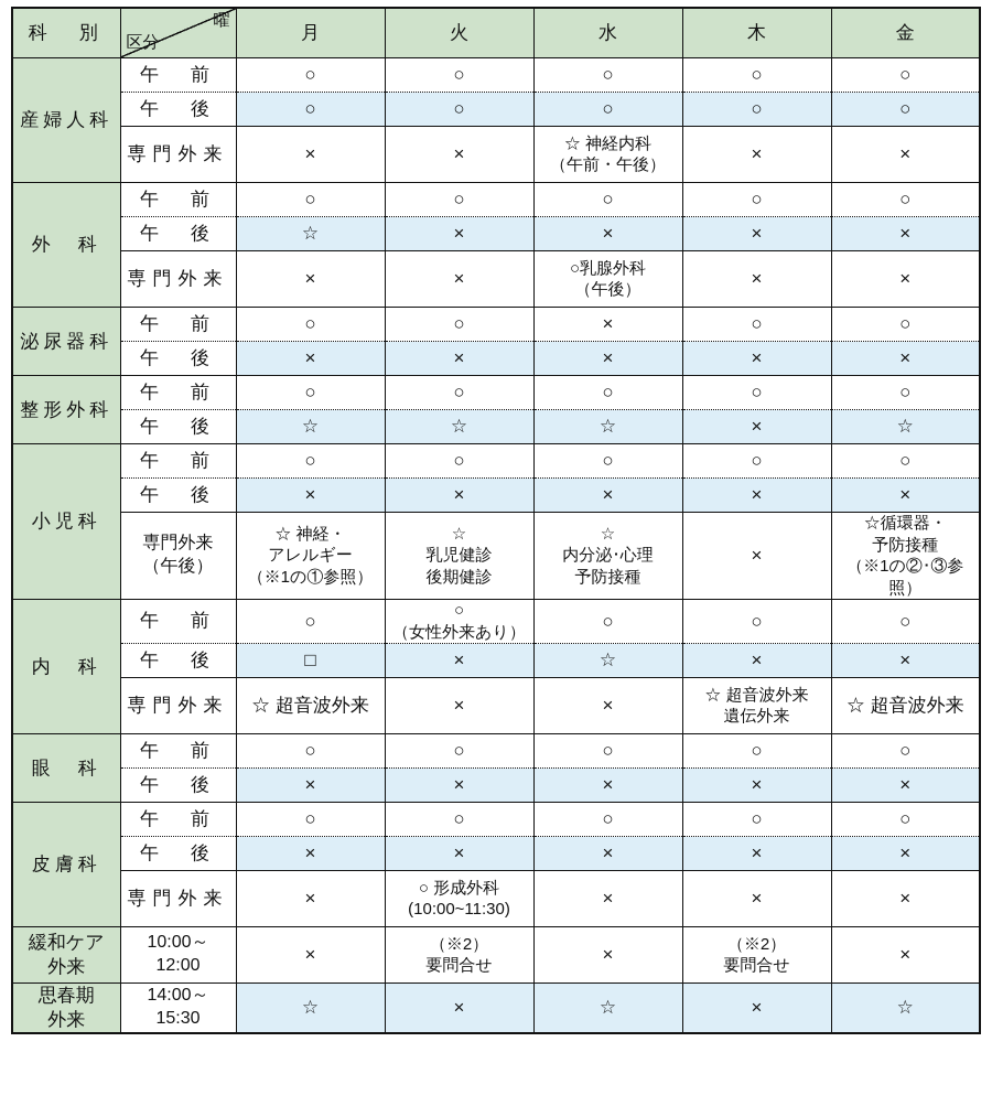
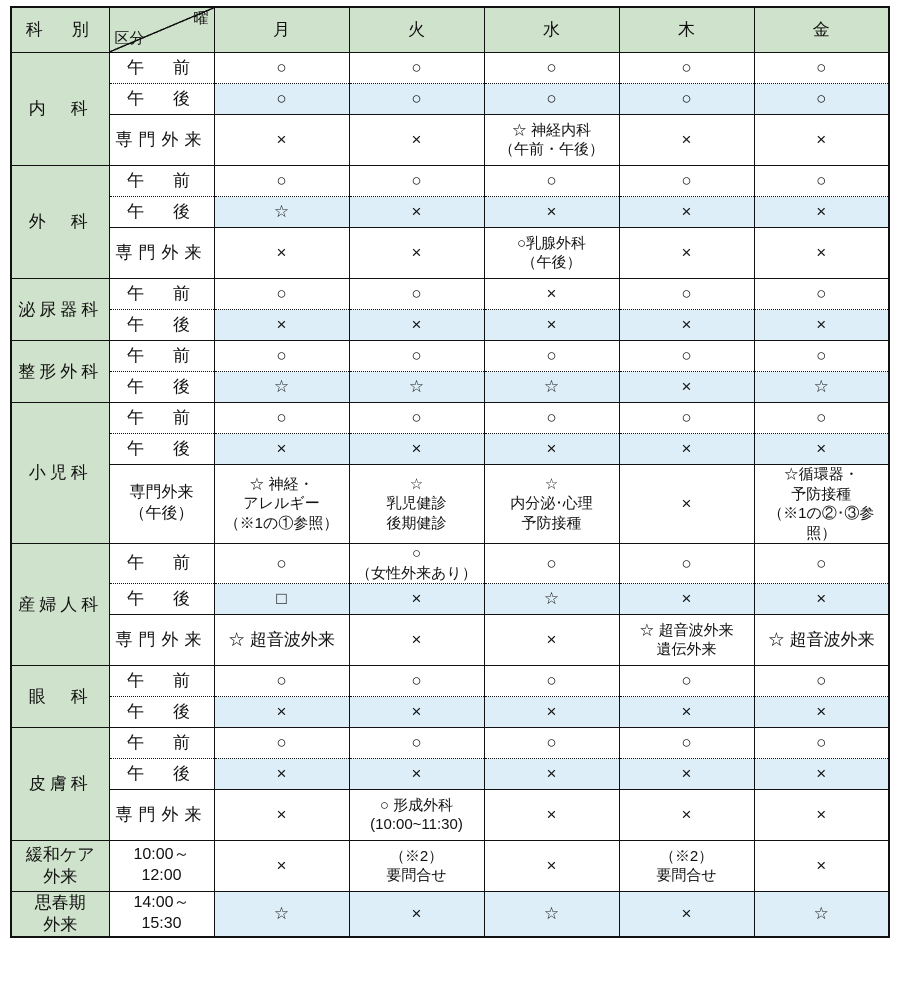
  科 別	曜区分	月	火	水	木	金
- 産婦人科	午 前	○	○	○	○	○
+ 内 科	午 前	○	○	○	○	○
  午 後	○	○	○	○	○
  専門外来	×	×	☆ 神経内科（午前・午後）	×	×
  外 科	午 前	○	○	○	○	○
  午 後	☆	×	×	×	×
  専門外来	×	×	○乳腺外科（午後）	×	×
  泌尿器科	午 前	○	○	×	○	○
  午 後	×	×	×	×	×
  整形外科	午 前	○	○	○	○	○
  午 後	☆	☆	☆	×	☆
  小児科	午 前	○	○	○	○	○
  午 後	×	×	×	×	×
  専門外来（午後）	☆ 神経・アレルギー（※1の①参照）	☆乳児健診後期健診	☆内分泌･心理予防接種	×	☆循環器・予防接種（※1の②･③参照）
- 内 科	午 前	○	○（女性外来あり）	○	○	○
+ 産婦人科	午 前	○	○（女性外来あり）	○	○	○
  午 後	□	×	☆	×	×
  専門外来	☆ 超音波外来	×	×	☆ 超音波外来遺伝外来	☆ 超音波外来
  眼 科	午 前	○	○	○	○	○
  午 後	×	×	×	×	×
  皮膚科	午 前	○	○	○	○	○
  午 後	×	×	×	×	×
  専門外来	×	○ 形成外科(10:00~11:30)	×	×	×
  緩和ケア外来	10:00～12:00	×	（※2）要問合せ	×	（※2）要問合せ	×
  思春期外来	14:00～15:30	☆	×	☆	×	☆
